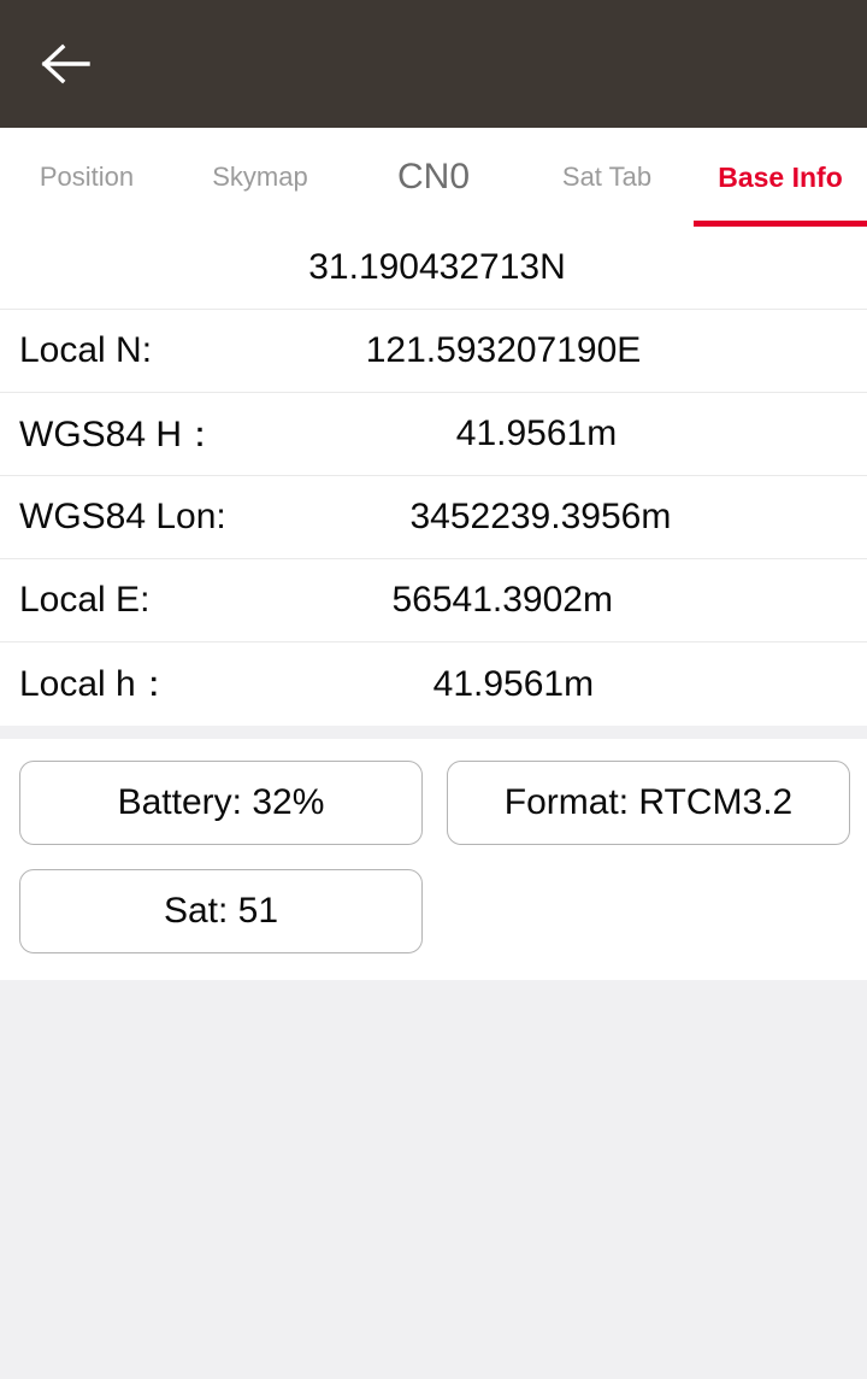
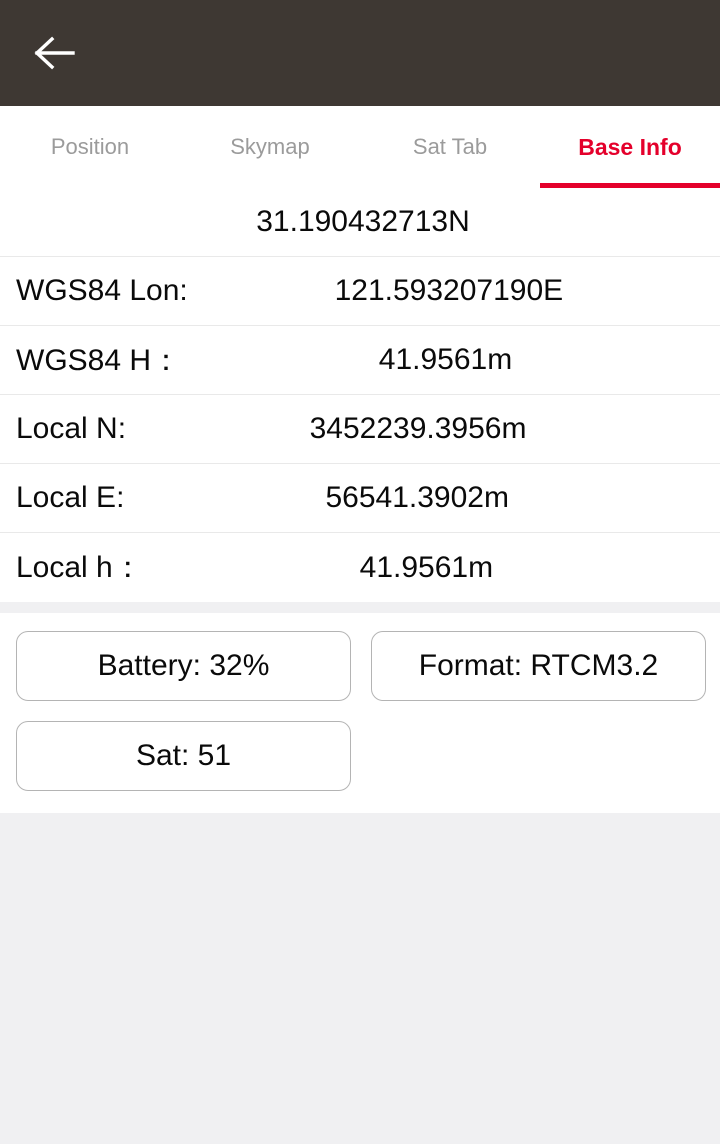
  Position
  Skymap
- CN0
  Sat Tab
  Base Info
  31.190432713N
- Local N:
+ WGS84 Lon:
  121.593207190E
  WGS84 H：
  41.9561m
- WGS84 Lon:
+ Local N:
  3452239.3956m
  Local E:
  56541.3902m
  Local h：
  41.9561m
  Battery: 32%
  Format: RTCM3.2
  Sat: 51
